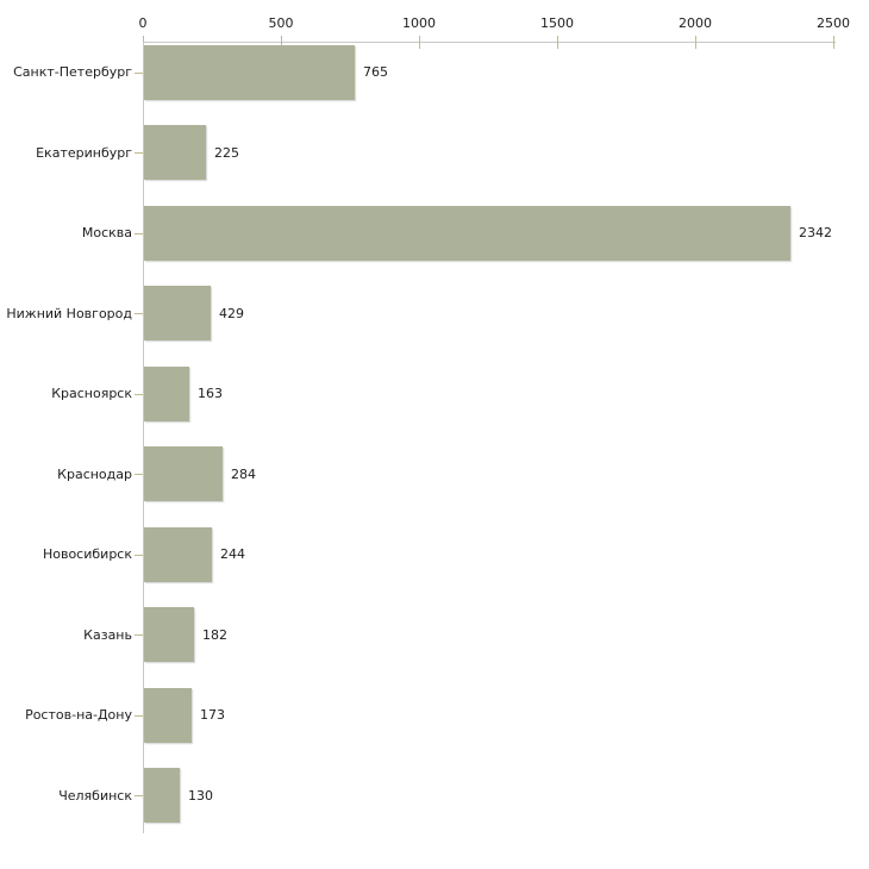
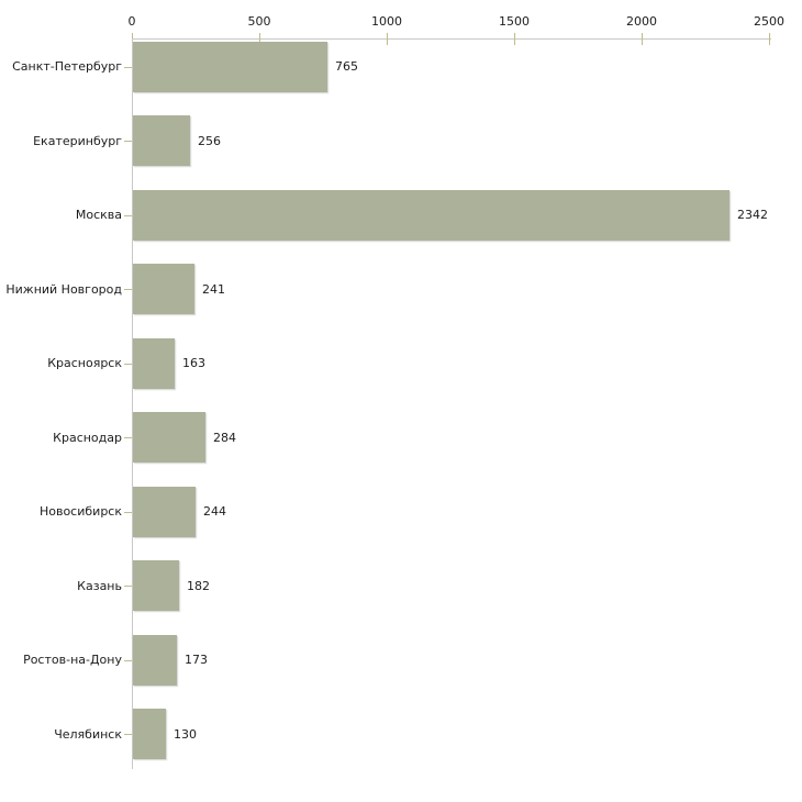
  0
  500
  1000
  1500
  2000
  2500
  Санкт-Петербург
  765
  Екатеринбург
- 225
+ 256
  Москва
  2342
  Нижний Новгород
- 429
+ 241
  Красноярск
  163
  Краснодар
  284
  Новосибирск
  244
  Казань
  182
  Ростов-на-Дону
  173
  Челябинск
  130
